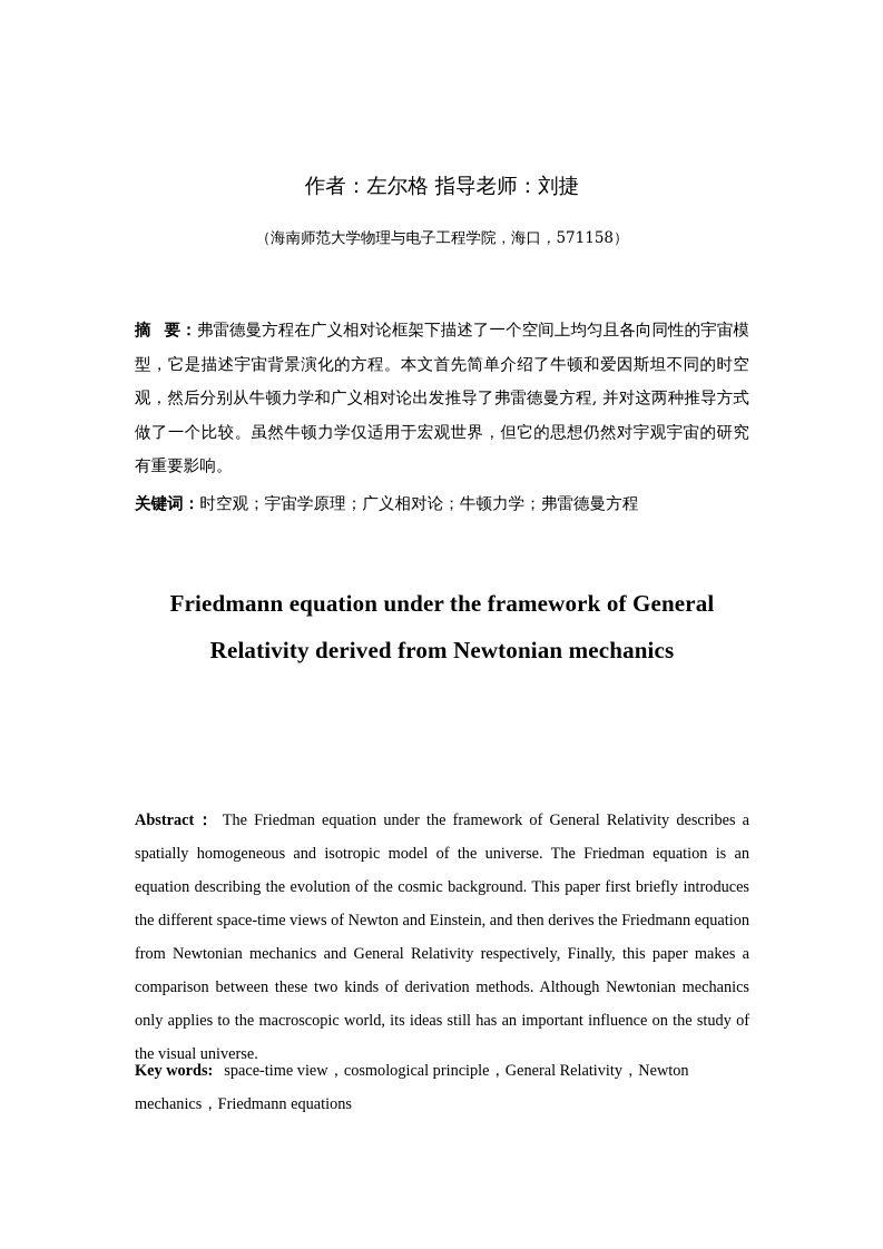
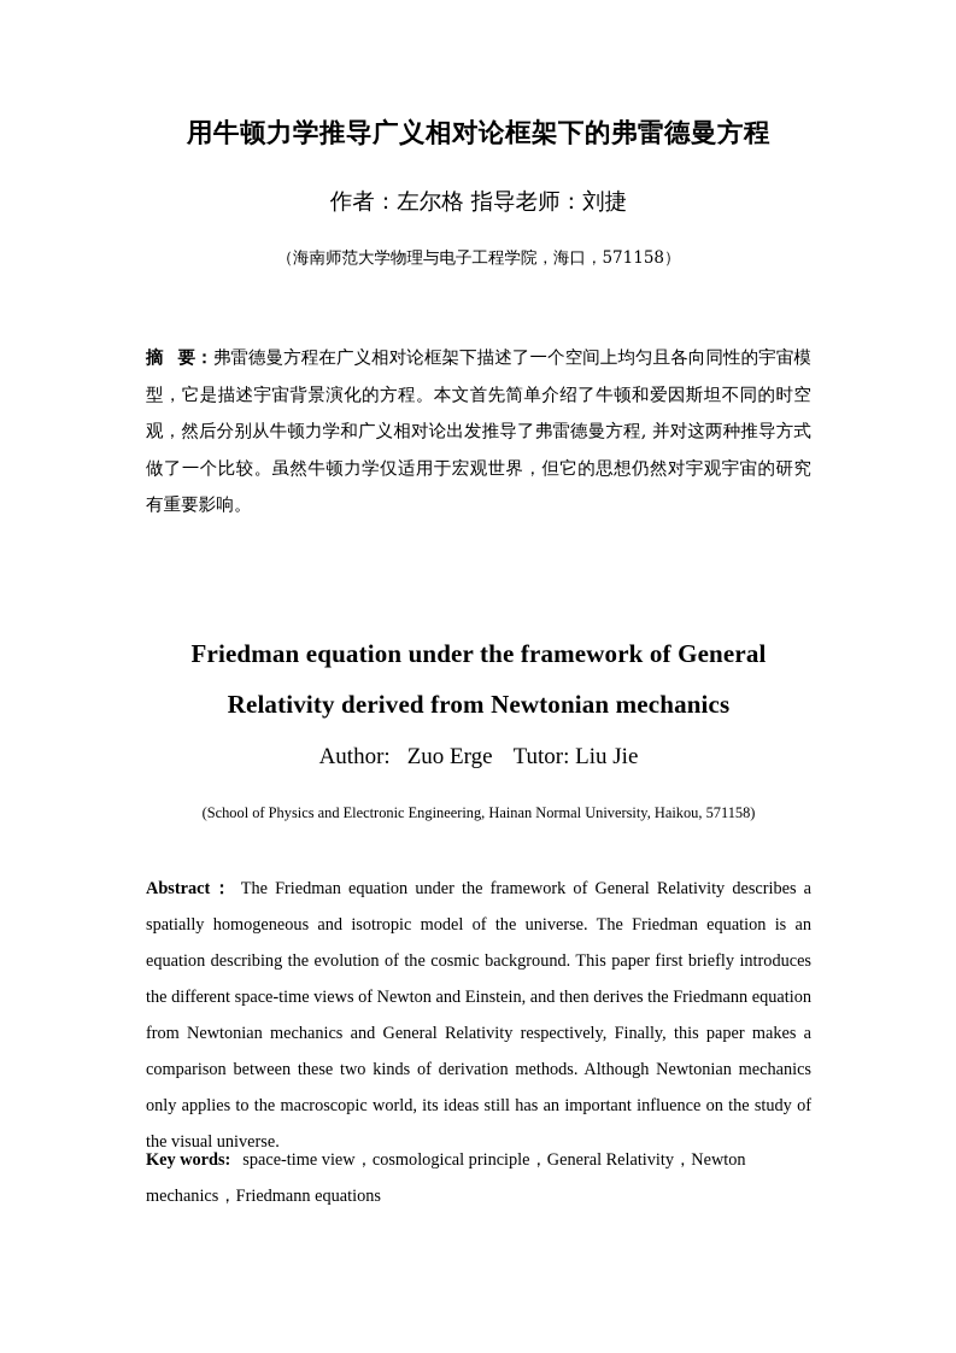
+ 用牛顿力学推导广义相对论框架下的弗雷德曼方程
  作者：左尔格 指导老师：刘捷
  （海南师范大学物理与电子工程学院，海口，571158）
  摘 要：弗雷德曼方程在广义相对论框架下描述了一个空间上均匀且各向同性的宇宙模型，它是描述宇宙背景演化的方程。本文首先简单介绍了牛顿和爱因斯坦不同的时空观，然后分别从牛顿力学和广义相对论出发推导了弗雷德曼方程, 并对这两种推导方式做了一个比较。虽然牛顿力学仅适用于宏观世界，但它的思想仍然对宇观宇宙的研究有重要影响。
- 关键词：时空观；宇宙学原理；广义相对论；牛顿力学；弗雷德曼方程
- Friedmann equation under the framework of General
+ Friedman equation under the framework of General
  Relativity derived from Newtonian mechanics
+ Author: Zuo Erge Tutor: Liu Jie
+ (School of Physics and Electronic Engineering, Hainan Normal University, Haikou, 571158)
  Abstract： The Friedman equation under the framework of General Relativity describes a spatially homogeneous and isotropic model of the universe. The Friedman equation is an equation describing the evolution of the cosmic background. This paper first briefly introduces the different space-time views of Newton and Einstein, and then derives the Friedmann equation from Newtonian mechanics and General Relativity respectively, Finally, this paper makes a comparison between these two kinds of derivation methods. Although Newtonian mechanics only applies to the macroscopic world, its ideas still has an important influence on the study of the visual universe.
  Key words: space-time view，cosmological principle，General Relativity，Newton mechanics，Friedmann equations
